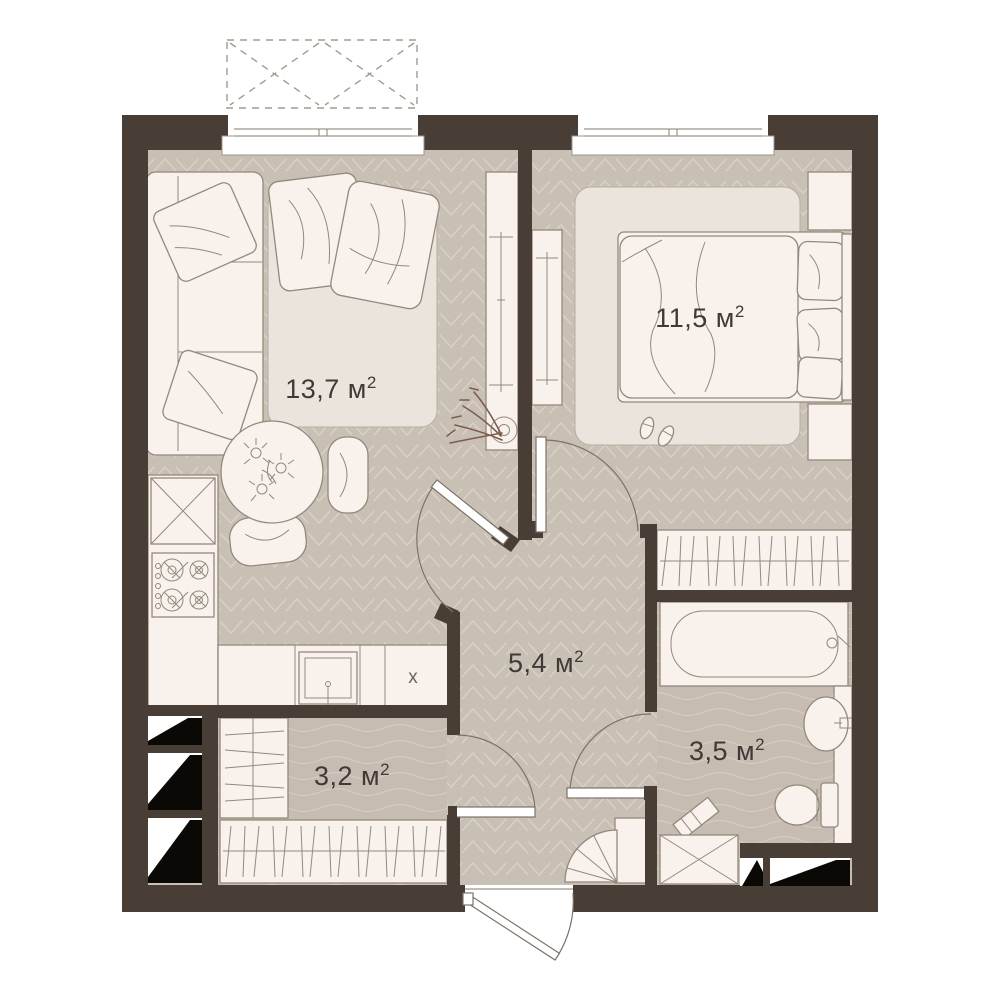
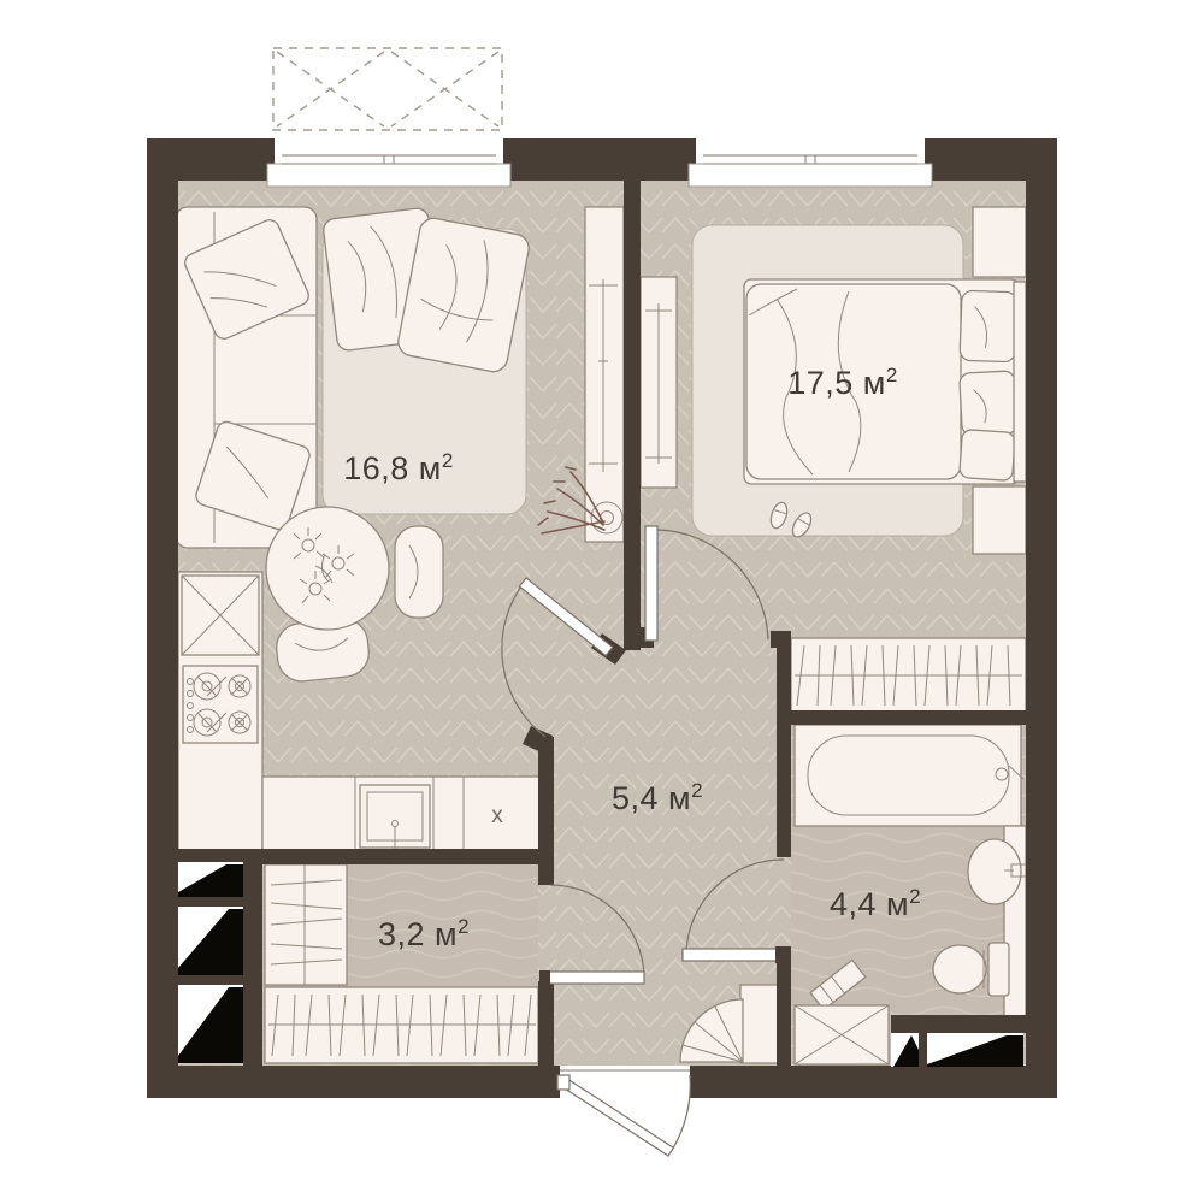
- 13,7 м2
+ 16,8 м2
- 11,5 м2
+ 17,5 м2
  5,4 м2
  3,2 м2
- 3,5 м2
+ 4,4 м2
  x
